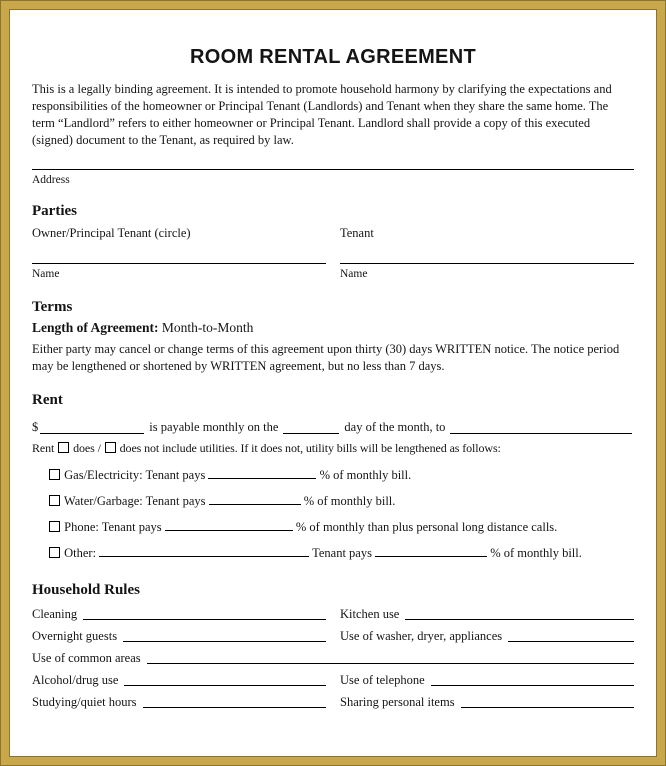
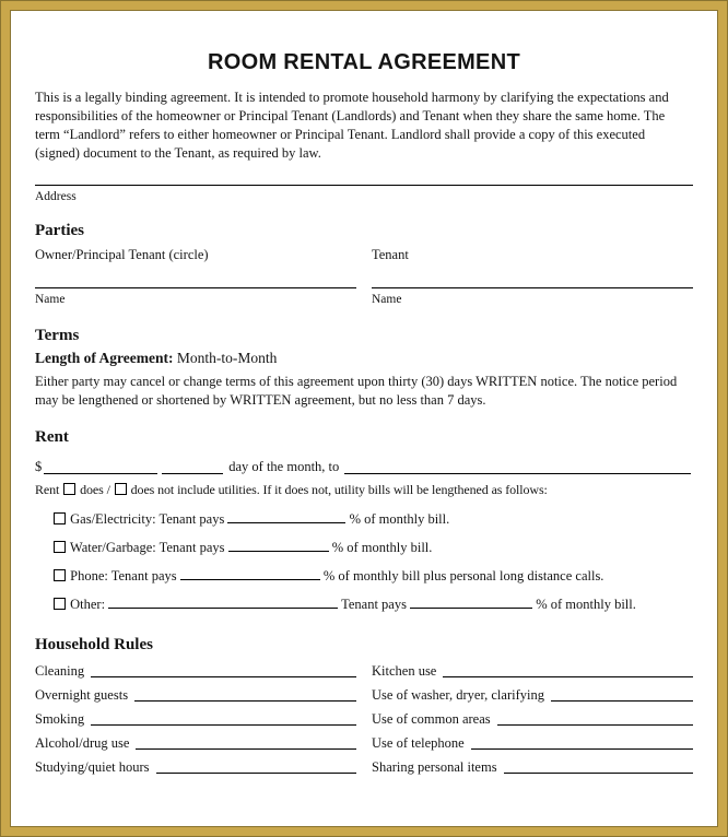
  ROOM RENTAL AGREEMENT
  This is a legally binding agreement. It is intended to promote household harmony by clarifying the expectations and responsibilities of the homeowner or Principal Tenant (Landlords) and Tenant when they share the same home. The term “Landlord” refers to either homeowner or Principal Tenant. Landlord shall provide a copy of this executed (signed) document to the Tenant, as required by law.
  Address
  Parties
  Owner/Principal Tenant (circle)
  Name
  Tenant
  Name
  Terms
  Length of Agreement: Month-to-Month
  Either party may cancel or change terms of this agreement upon thirty (30) days WRITTEN notice. The notice period may be lengthened or shortened by WRITTEN agreement, but no less than 7 days.
  Rent
  $
- is payable monthly on the
  day of the month, to
  Rent does / does not include utilities. If it does not, utility bills will be lengthened as follows:
  Gas/Electricity: Tenant pays % of monthly bill.
  Water/Garbage: Tenant pays % of monthly bill.
- Phone: Tenant pays % of monthly than plus personal long distance calls.
+ Phone: Tenant pays % of monthly bill plus personal long distance calls.
  Other: Tenant pays % of monthly bill.
  Household Rules
  Cleaning
  Kitchen use
  Overnight guests
- Use of washer, dryer, appliances
+ Use of washer, dryer, clarifying
+ Smoking
  Use of common areas
  Alcohol/drug use
  Use of telephone
  Studying/quiet hours
  Sharing personal items
